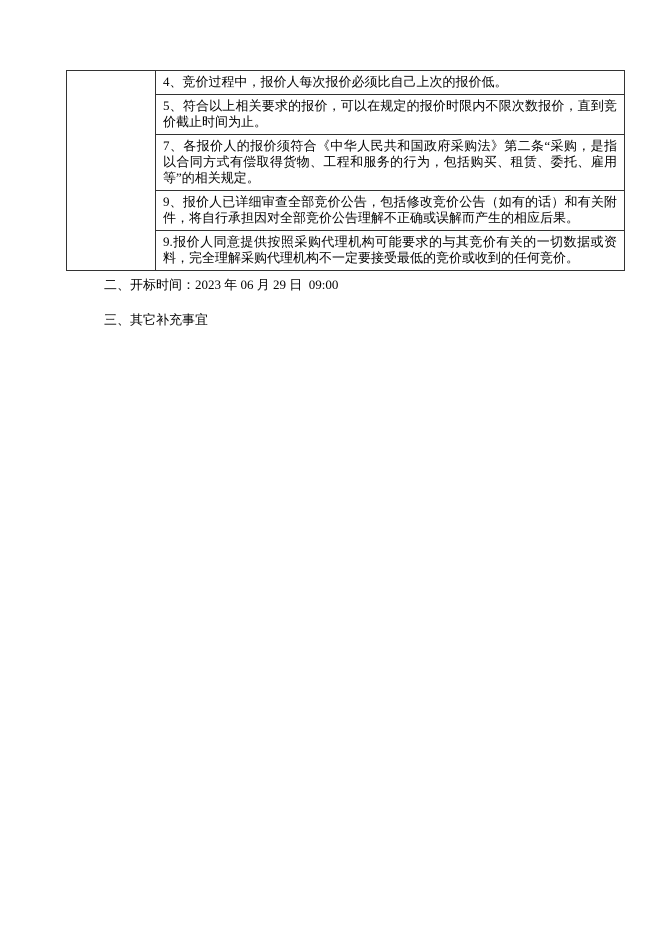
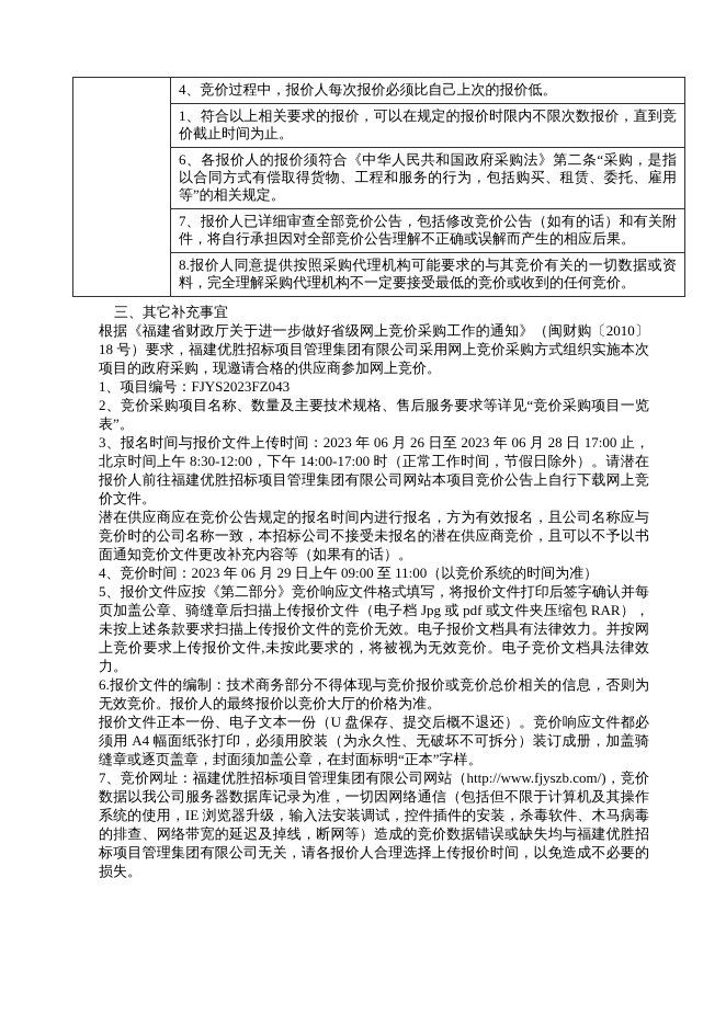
  	4、竞价过程中，报价人每次报价必须比自己上次的报价低。
- 5、符合以上相关要求的报价，可以在规定的报价时限内不限次数报价，直到竞价截止时间为止。
+ 1、符合以上相关要求的报价，可以在规定的报价时限内不限次数报价，直到竞价截止时间为止。
- 7、各报价人的报价须符合《中华人民共和国政府采购法》第二条“采购，是指以合同方式有偿取得货物、工程和服务的行为，包括购买、租赁、委托、雇用等”的相关规定。
+ 6、各报价人的报价须符合《中华人民共和国政府采购法》第二条“采购，是指以合同方式有偿取得货物、工程和服务的行为，包括购买、租赁、委托、雇用等”的相关规定。
- 9、报价人已详细审查全部竞价公告，包括修改竞价公告（如有的话）和有关附件，将自行承担因对全部竞价公告理解不正确或误解而产生的相应后果。
+ 7、报价人已详细审查全部竞价公告，包括修改竞价公告（如有的话）和有关附件，将自行承担因对全部竞价公告理解不正确或误解而产生的相应后果。
- 9.报价人同意提供按照采购代理机构可能要求的与其竞价有关的一切数据或资料，完全理解采购代理机构不一定要接受最低的竞价或收到的任何竞价。
+ 8.报价人同意提供按照采购代理机构可能要求的与其竞价有关的一切数据或资料，完全理解采购代理机构不一定要接受最低的竞价或收到的任何竞价。
- 二、开标时间：2023 年 06 月 29 日 09:00
  三、其它补充事宜
+ 根据《福建省财政厅关于进一步做好省级网上竞价采购工作的通知》（闽财购〔2010〕18 号）要求，福建优胜招标项目管理集团有限公司采用网上竞价采购方式组织实施本次项目的政府采购，现邀请合格的供应商参加网上竞价。
+ 1、项目编号：FJYS2023FZ043
+ 2、竞价采购项目名称、数量及主要技术规格、售后服务要求等详见“竞价采购项目一览表”。
+ 3、报名时间与报价文件上传时间：2023 年 06 月 26 日至 2023 年 06 月 28 日 17:00 止，北京时间上午 8:30-12:00，下午 14:00-17:00 时（正常工作时间，节假日除外）。请潜在报价人前往福建优胜招标项目管理集团有限公司网站本项目竞价公告上自行下载网上竞价文件。
+ 潜在供应商应在竞价公告规定的报名时间内进行报名，方为有效报名，且公司名称应与竞价时的公司名称一致，本招标公司不接受未报名的潜在供应商竞价，且可以不予以书面通知竞价文件更改补充内容等（如果有的话）。
+ 4、竞价时间：2023 年 06 月 29 日上午 09:00 至 11:00（以竞价系统的时间为准）
+ 5、报价文件应按《第二部分》竞价响应文件格式填写，将报价文件打印后签字确认并每页加盖公章、骑缝章后扫描上传报价文件（电子档 Jpg 或 pdf 或文件夹压缩包 RAR），未按上述条款要求扫描上传报价文件的竞价无效。电子报价文档具有法律效力。并按网上竞价要求上传报价文件,未按此要求的，将被视为无效竞价。电子竞价文档具法律效力。
+ 6.报价文件的编制：技术商务部分不得体现与竞价报价或竞价总价相关的信息，否则为无效竞价。报价人的最终报价以竞价大厅的价格为准。
+ 报价文件正本一份、电子文本一份（U 盘保存、提交后概不退还）。竞价响应文件都必须用 A4 幅面纸张打印，必须用胶装（为永久性、无破坏不可拆分）装订成册，加盖骑缝章或逐页盖章，封面须加盖公章，在封面标明“正本”字样。
+ 7、竞价网址：福建优胜招标项目管理集团有限公司网站（http://www.fjyszb.com/)，竞价数据以我公司服务器数据库记录为准，一切因网络通信（包括但不限于计算机及其操作系统的使用，IE 浏览器升级，输入法安装调试，控件插件的安装，杀毒软件、木马病毒的排查、网络带宽的延迟及掉线，断网等）造成的竞价数据错误或缺失均与福建优胜招标项目管理集团有限公司无关，请各报价人合理选择上传报价时间，以免造成不必要的损失。
